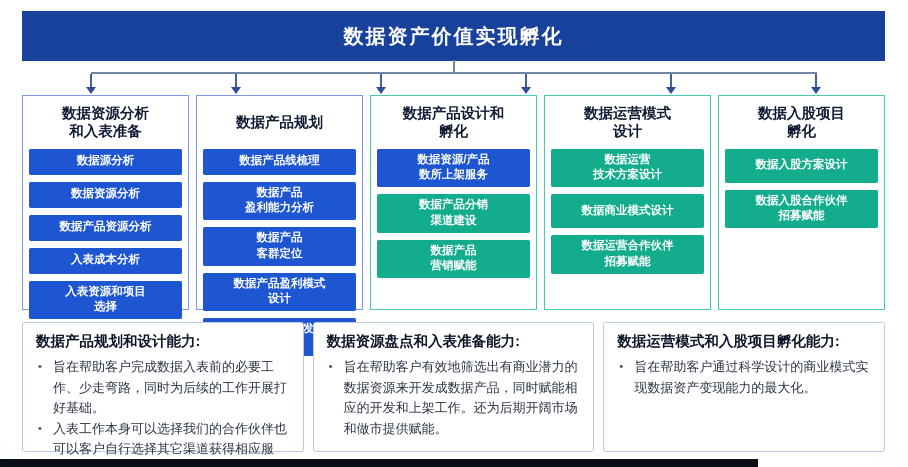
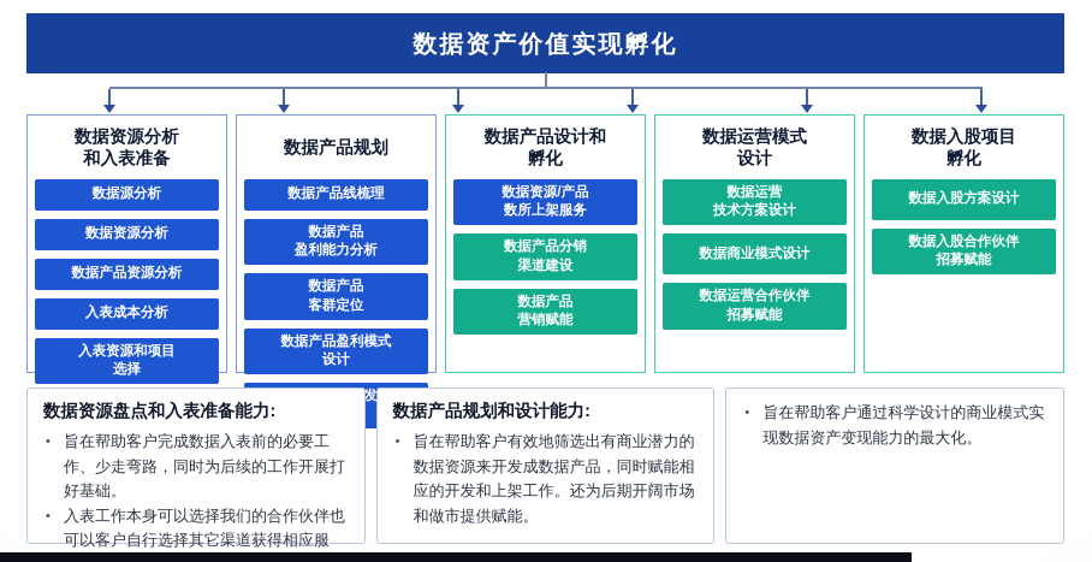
  数据资产价值实现孵化
  数据资源分析
  和入表准备
  数据源分析
  数据资源分析
  数据产品资源分析
  入表成本分析
  入表资源和项目
  选择
  数据产品规划
  数据产品线梳理
  数据产品
  盈利能力分析
  数据产品
  客群定位
  数据产品盈利模式
  设计
  数据产品设计和
  孵化
  数据资源/产品
  数所上架服务
  数据产品分销
  渠道建设
  数据产品
  营销赋能
  数据运营模式
  设计
  数据运营
  技术方案设计
  数据商业模式设计
  数据运营合作伙伴
  招募赋能
  数据入股项目
  孵化
  数据入股方案设计
  数据入股合作伙伴
  招募赋能
- 数据产品规划和设计能力:
+ 数据资源盘点和入表准备能力:
  旨在帮助客户完成数据入表前的必要工作、少走弯路，同时为后续的工作开展打好基础。
  入表工作本身可以选择我们的合作伙伴也可以客户自行选择其它渠道获得相应服
- 数据资源盘点和入表准备能力:
+ 数据产品规划和设计能力:
  旨在帮助客户有效地筛选出有商业潜力的数据资源来开发成数据产品，同时赋能相应的开发和上架工作。还为后期开阔市场和做市提供赋能。
- 数据运营模式和入股项目孵化能力:
  旨在帮助客户通过科学设计的商业模式实现数据资产变现能力的最大化。
